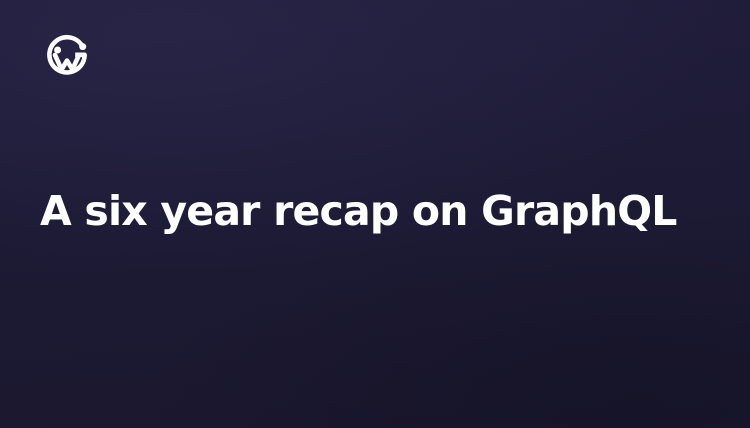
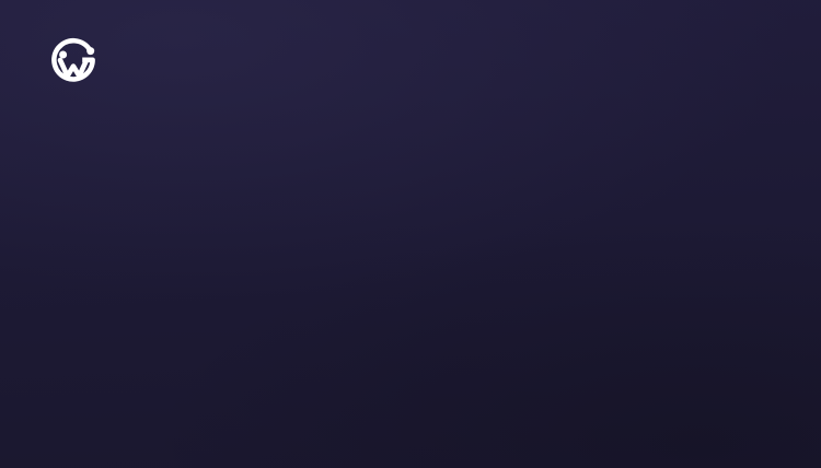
- A six year recap on GraphQL
